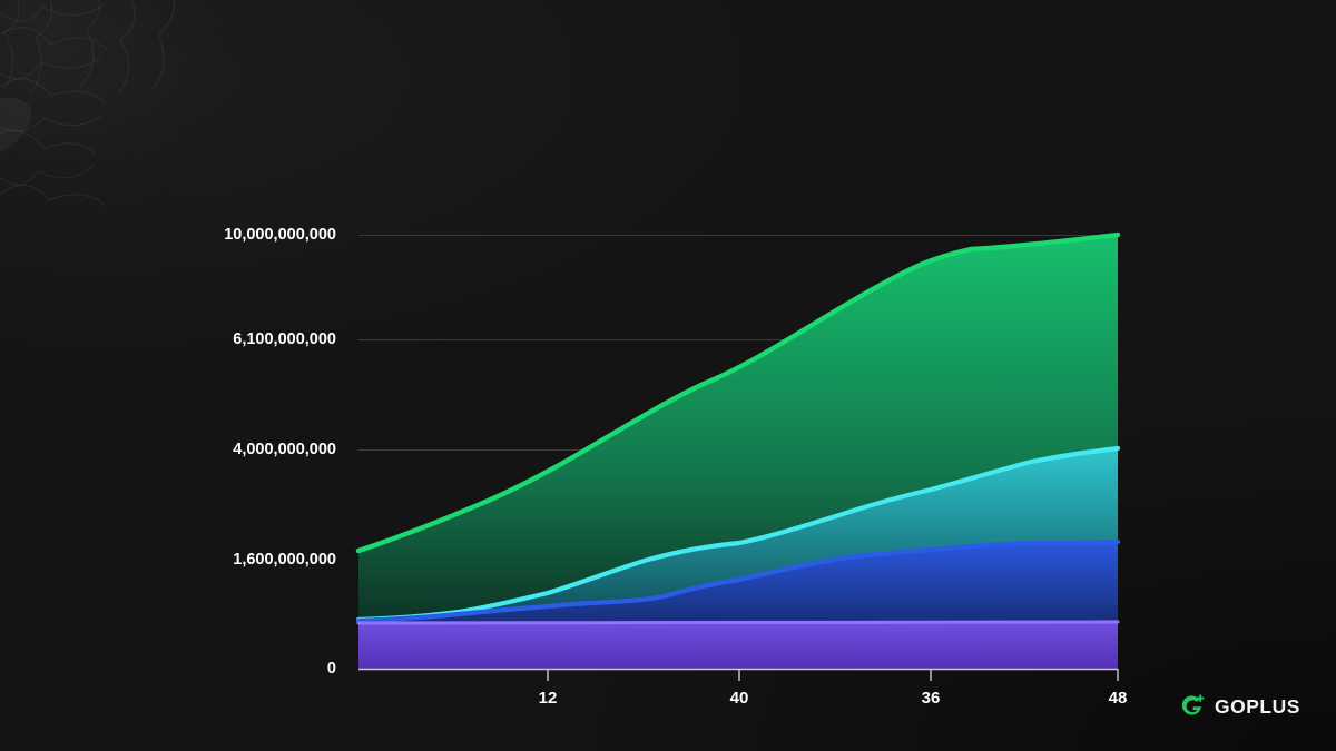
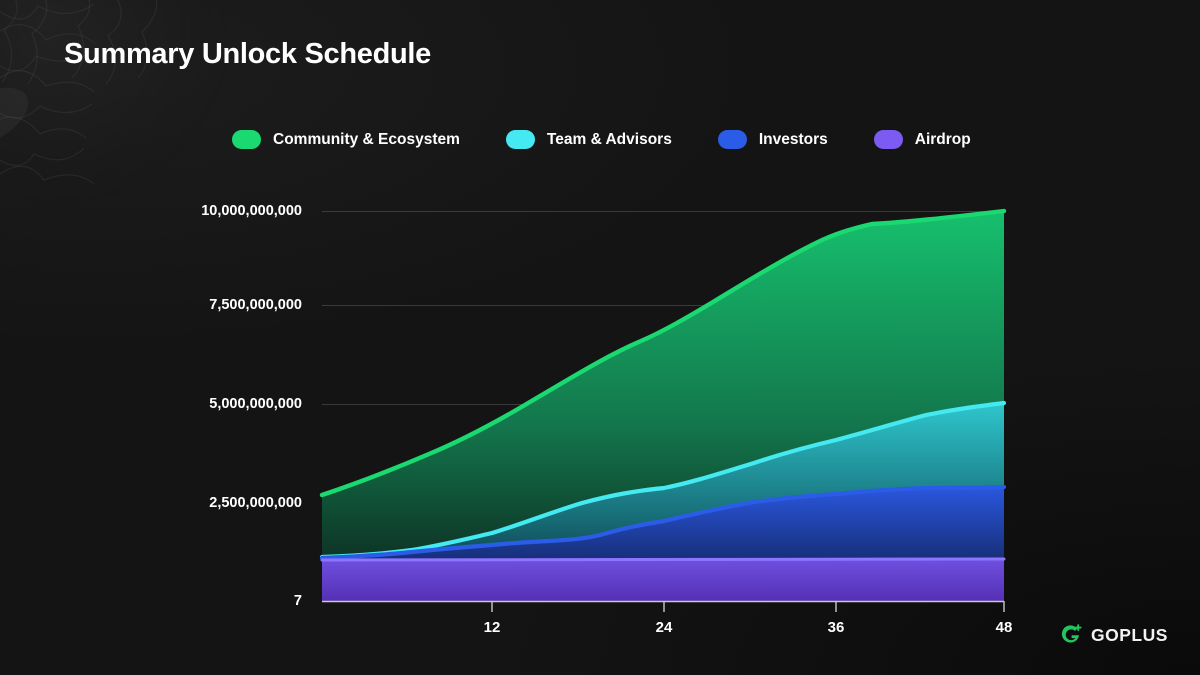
+ Summary Unlock Schedule
+ Community & Ecosystem
+ Team & Advisors
+ Investors
+ Airdrop
  10,000,000,000
- 6,100,000,000
+ 7,500,000,000
- 4,000,000,000
+ 5,000,000,000
- 1,600,000,000
+ 2,500,000,000
- 0
+ 7
  12
- 40
+ 24
  36
  48
  GOPLUS
